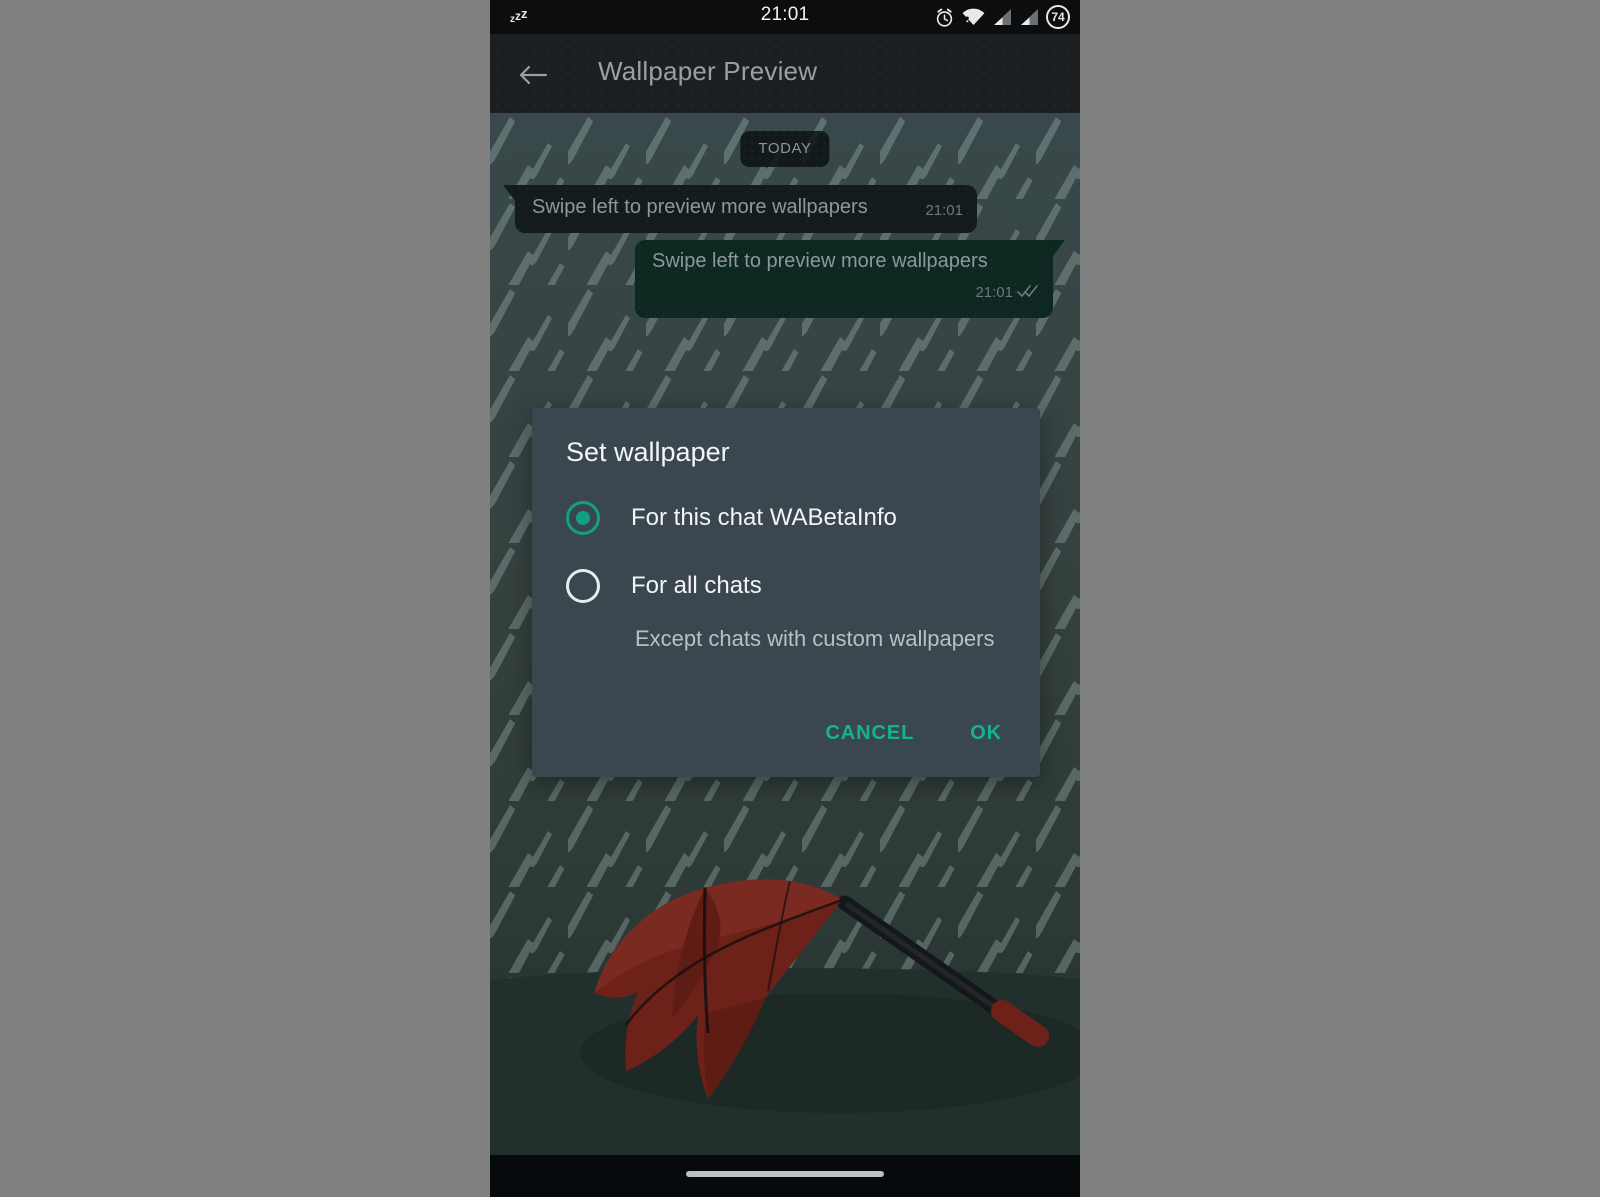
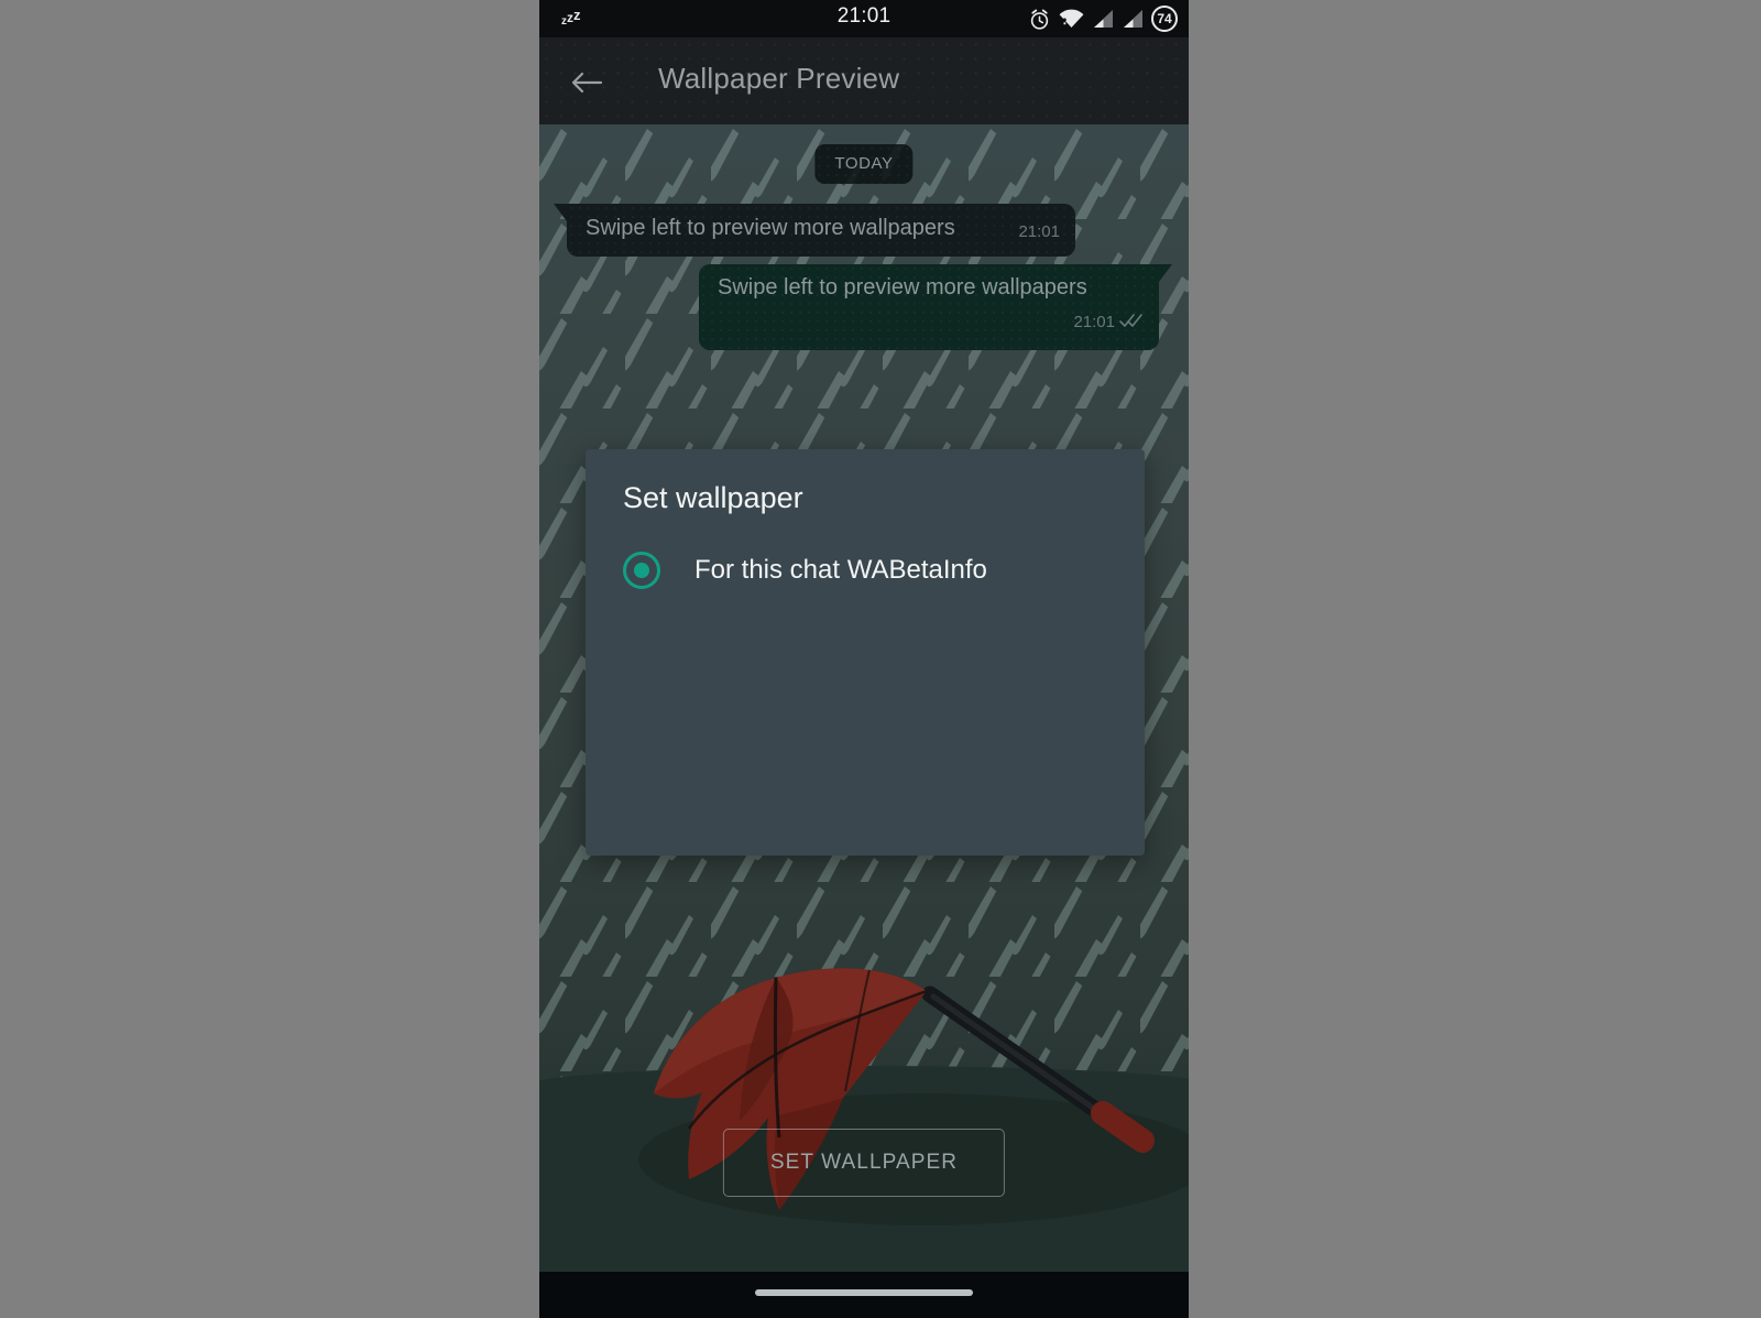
  TODAY
  Swipe left to preview more wallpapers
  21:01
  Swipe left to preview more wallpapers
  21:01
+ SET WALLPAPER
  zzz
  21:01
  74
  Set wallpaper
  For this chat WABetaInfo
- For all chats
- Except chats with custom wallpapers
- CANCEL
- OK
